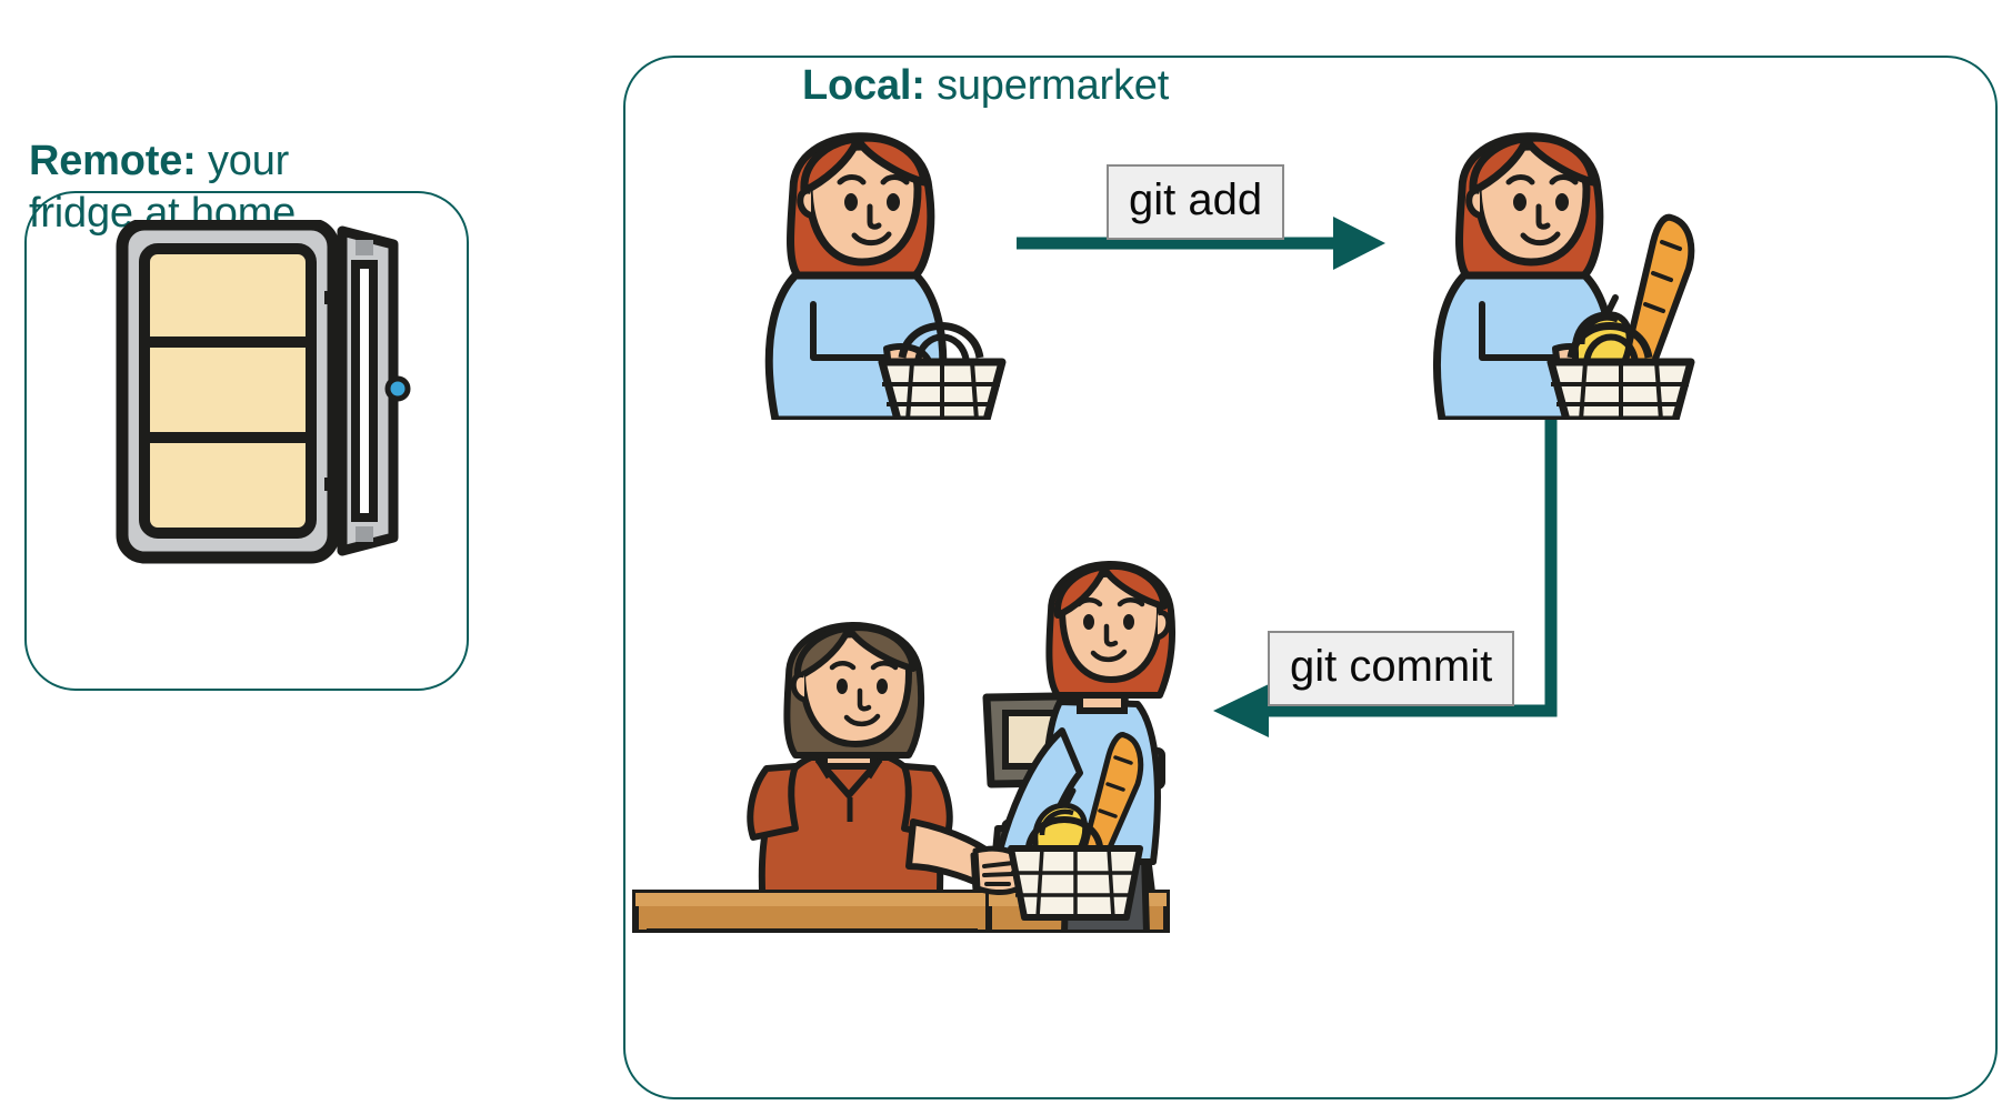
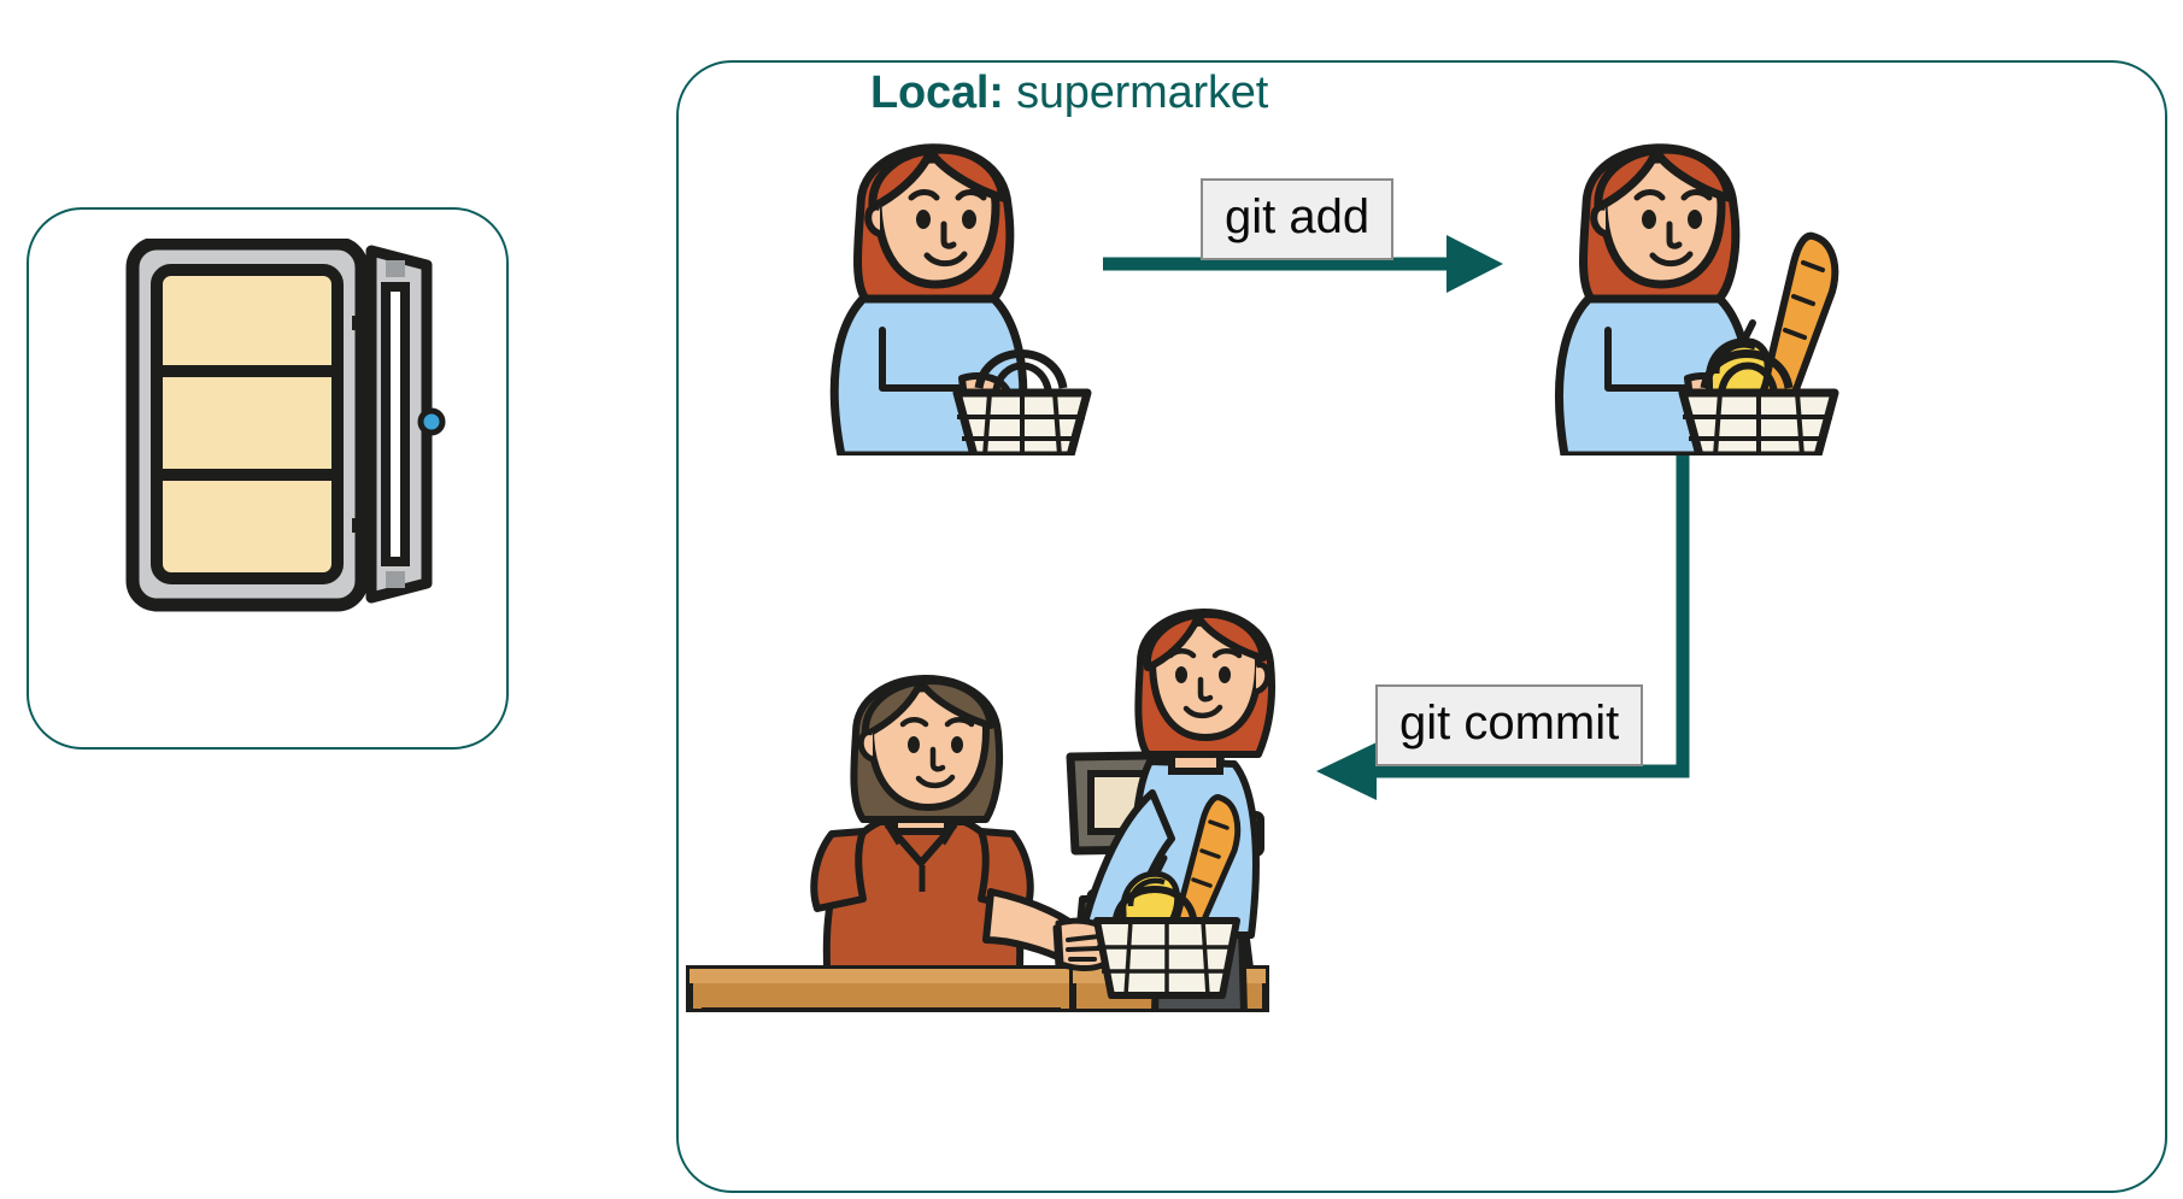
- Remote: your
- fridge at home
  Local: supermarket
  git add
  git commit
